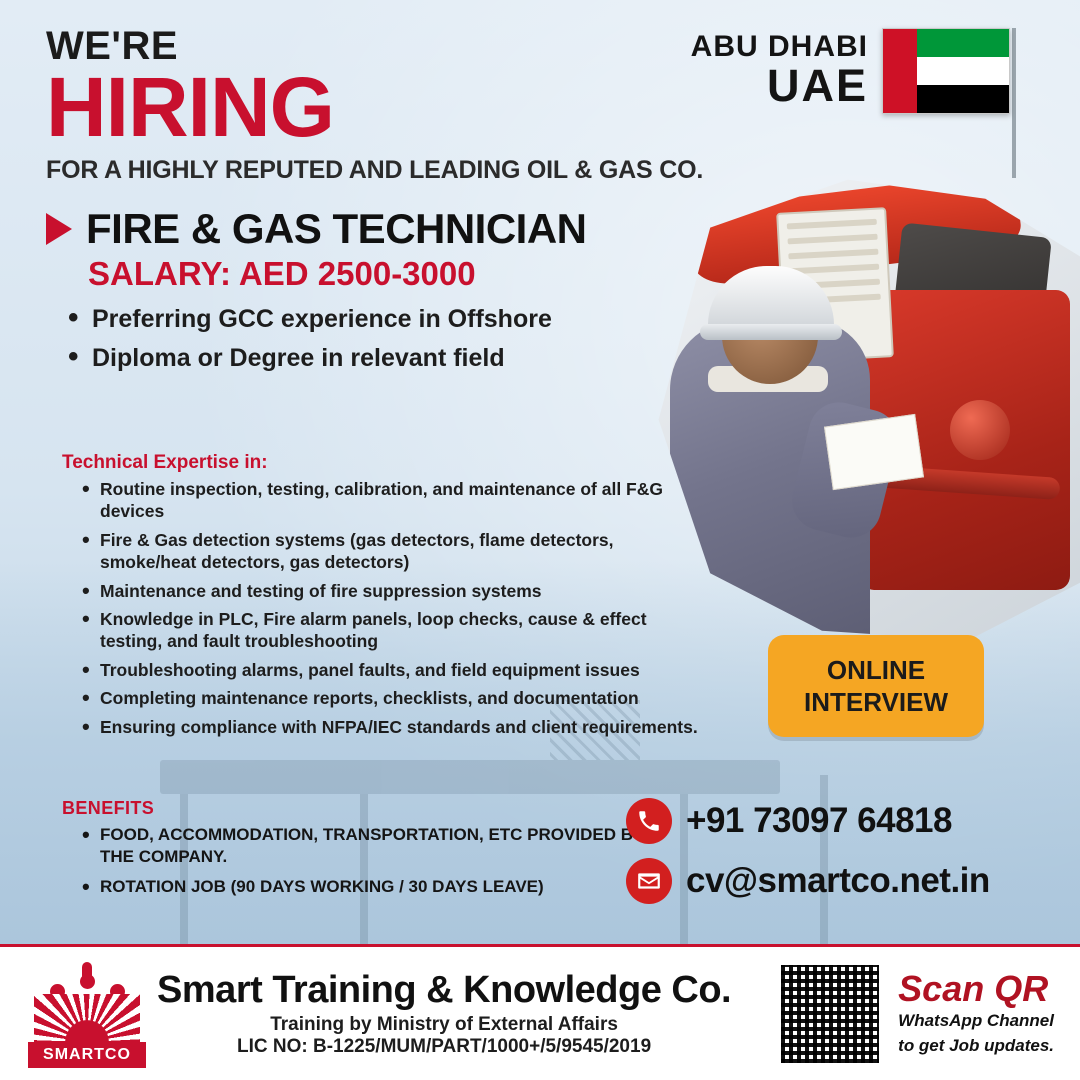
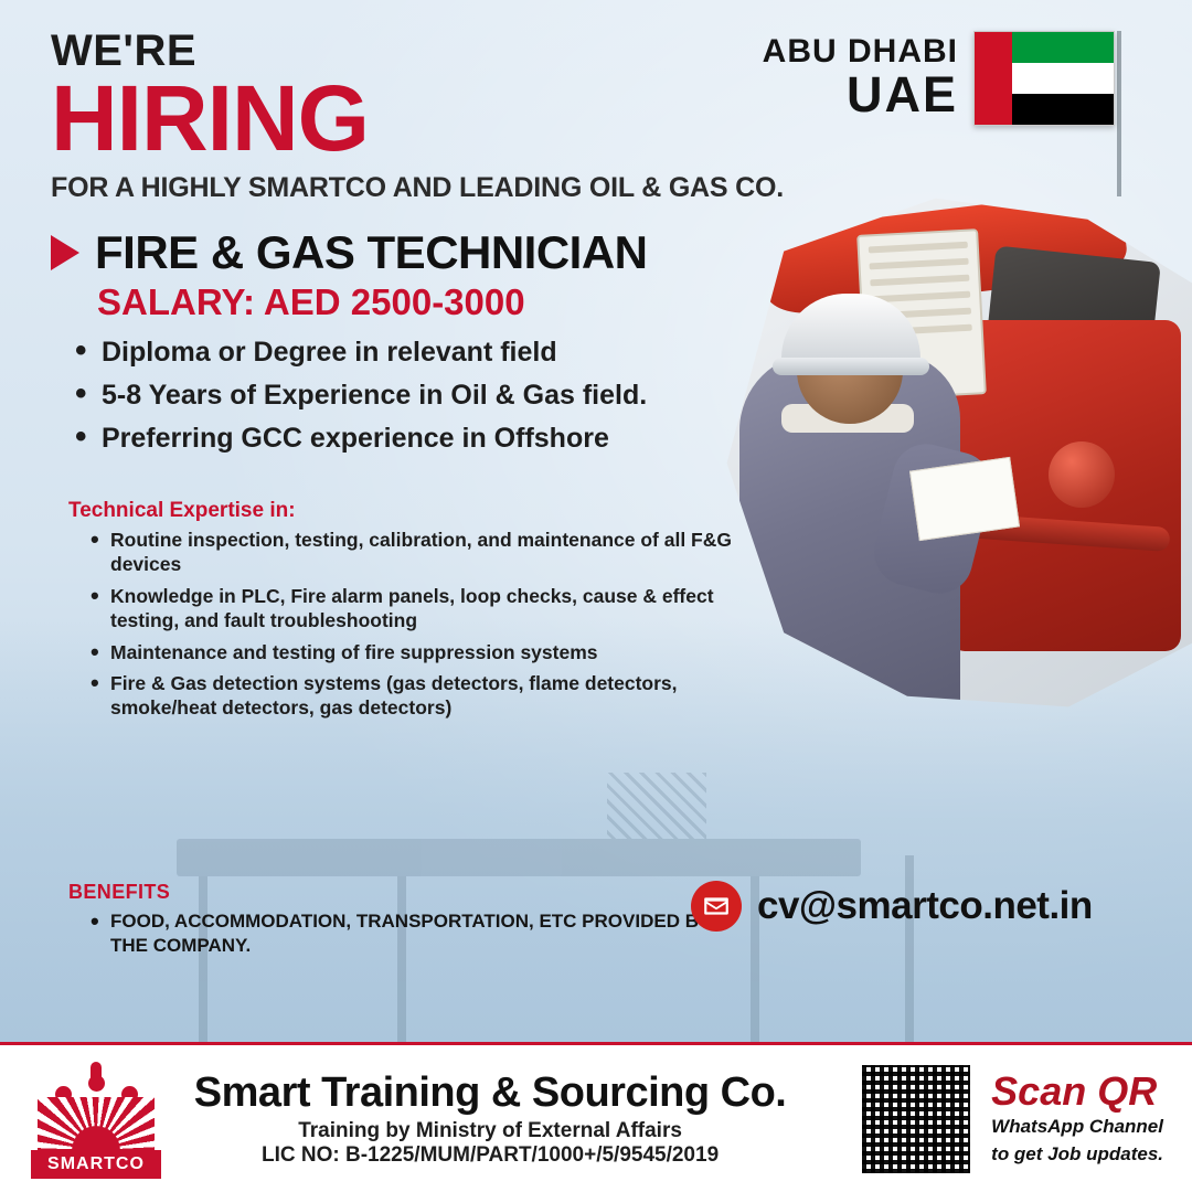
  WE'RE
  HIRING
- FOR A HIGHLY REPUTED AND LEADING OIL & GAS CO.
+ FOR A HIGHLY SMARTCO AND LEADING OIL & GAS CO.
  ABU DHABI
  UAE
  FIRE & GAS TECHNICIAN
  SALARY: AED 2500-3000
- Preferring GCC experience in Offshore
+ Diploma or Degree in relevant field
+ 5-8 Years of Experience in Oil & Gas field.
- Diploma or Degree in relevant field
+ Preferring GCC experience in Offshore
  Technical Expertise in:
  Routine inspection, testing, calibration, and maintenance of all F&G devices
- Fire & Gas detection systems (gas detectors, flame detectors, smoke/heat detectors, gas detectors)
+ Knowledge in PLC, Fire alarm panels, loop checks, cause & effect testing, and fault troubleshooting
  Maintenance and testing of fire suppression systems
- Knowledge in PLC, Fire alarm panels, loop checks, cause & effect testing, and fault troubleshooting
+ Fire & Gas detection systems (gas detectors, flame detectors, smoke/heat detectors, gas detectors)
- Troubleshooting alarms, panel faults, and field equipment issues
- Completing maintenance reports, checklists, and documentation
- Ensuring compliance with NFPA/IEC standards and client requirements.
  BENEFITS
  FOOD, ACCOMMODATION, TRANSPORTATION, ETC PROVIDED B THE COMPANY.
- ROTATION JOB (90 DAYS WORKING / 30 DAYS LEAVE)
- ONLINE
- INTERVIEW
- +91 73097 64818
  cv@smartco.net.in
  SMARTCO
- Smart Training & Knowledge Co.
+ Smart Training & Sourcing Co.
  Training by Ministry of External Affairs
  LIC NO: B-1225/MUM/PART/1000+/5/9545/2019
  Scan QR
  WhatsApp Channel
  to get Job updates.
